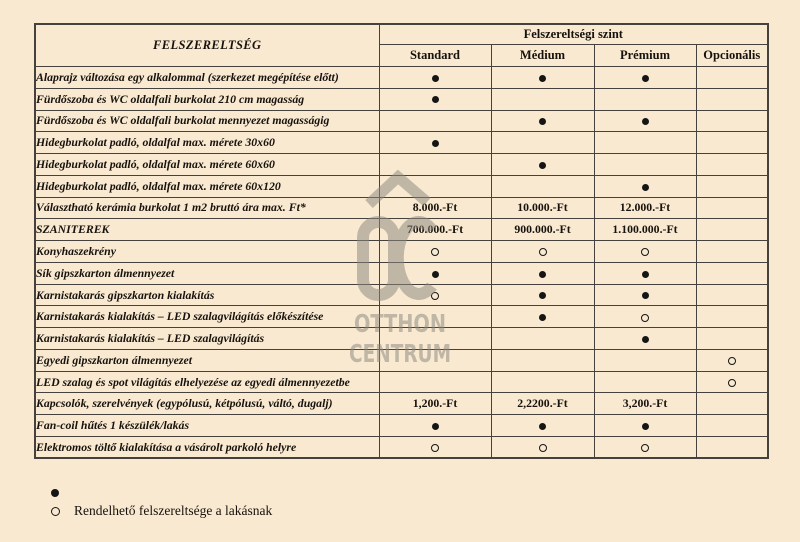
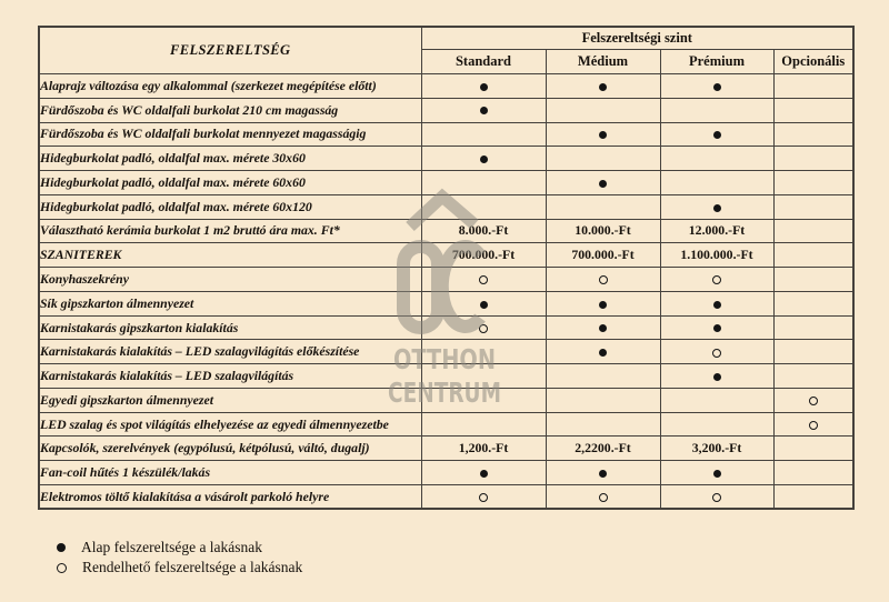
  FELSZERELTSÉG	Felszereltségi szint
  Standard	Médium	Prémium	Opcionális
  Alaprajz változása egy alkalommal (szerkezet megépítése előtt)
  Fürdőszoba és WC oldalfali burkolat 210 cm magasság
  Fürdőszoba és WC oldalfali burkolat mennyezet magasságig
  Hidegburkolat padló, oldalfal max. mérete 30x60
  Hidegburkolat padló, oldalfal max. mérete 60x60
  Hidegburkolat padló, oldalfal max. mérete 60x120
  Választható kerámia burkolat 1 m2 bruttó ára max. Ft*	8.000.-Ft	10.000.-Ft	12.000.-Ft
- SZANITEREK	700.000.-Ft	900.000.-Ft	1.100.000.-Ft
+ SZANITEREK	700.000.-Ft	700.000.-Ft	1.100.000.-Ft
  Konyhaszekrény
  Sík gipszkarton álmennyezet
  Karnistakarás gipszkarton kialakítás
  Karnistakarás kialakítás – LED szalagvilágítás előkészítése
  Karnistakarás kialakítás – LED szalagvilágítás
  Egyedi gipszkarton álmennyezet
  LED szalag és spot világítás elhelyezése az egyedi álmennyezetbe
  Kapcsolók, szerelvények (egypólusú, kétpólusú, váltó, dugalj)	1,200.-Ft	2,2200.-Ft	3,200.-Ft
  Fan-coil hűtés 1 készülék/lakás
  Elektromos töltő kialakítása a vásárolt parkoló helyre
  OTTHON
  CENTRUM
+ Alap felszereltsége a lakásnak
  Rendelhető felszereltsége a lakásnak
